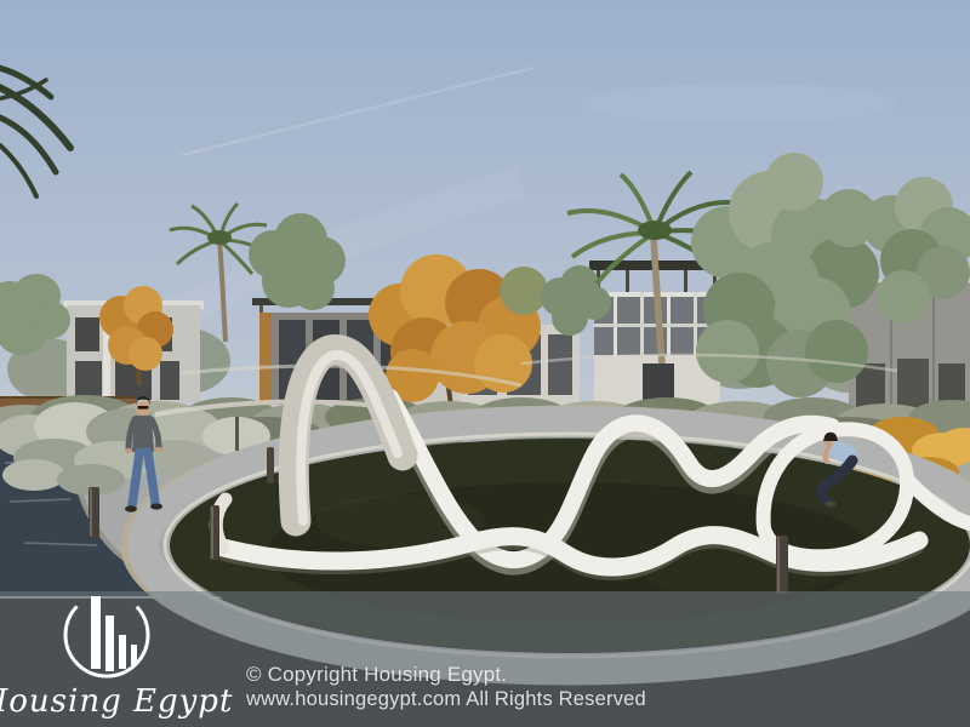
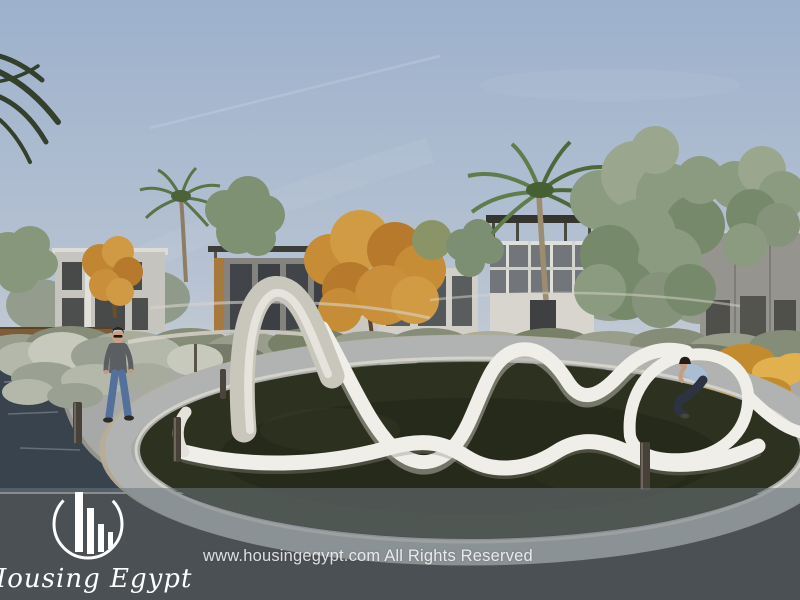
  ousing Egypt
- © Copyright Housing Egypt.
  www.housingegypt.com All Rights Reserved
